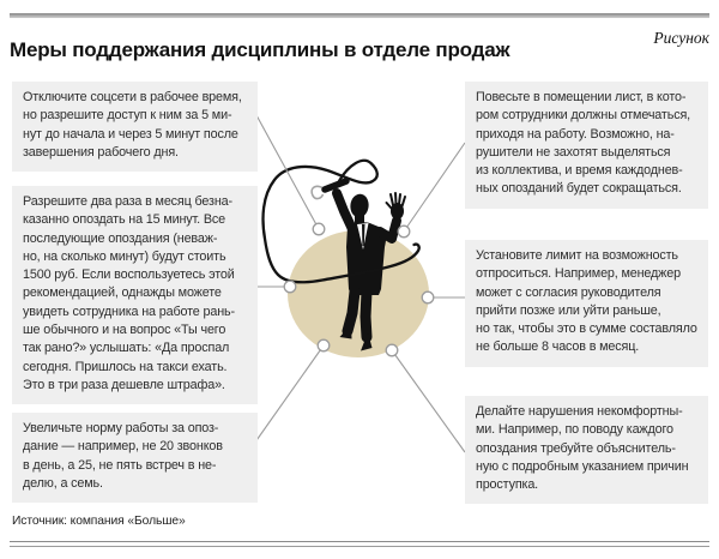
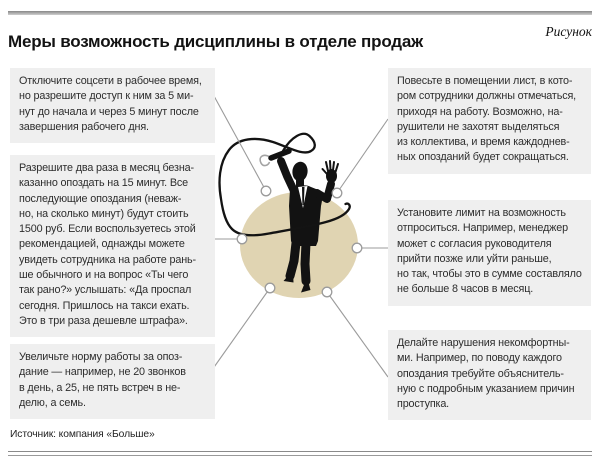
- Меры поддержания дисциплины в отделе продаж
+ Меры возможность дисциплины в отделе продаж
  Рисунок
  Отключите соцсети в рабочее время,
  но разрешите доступ к ним за 5 ми-
  нут до начала и через 5 минут после
  завершения рабочего дня.
  Разрешите два раза в месяц безна-
  казанно опоздать на 15 минут. Все
  последующие опоздания (неваж-
  но, на сколько минут) будут стоить
  1500 руб. Если воспользуетесь этой
  рекомендацией, однажды можете
  увидеть сотрудника на работе рань-
  ше обычного и на вопрос «Ты чего
  так рано?» услышать: «Да проспал
  сегодня. Пришлось на такси ехать.
  Это в три раза дешевле штрафа».
  Увеличьте норму работы за опоз-
  дание — например, не 20 звонков
  в день, а 25, не пять встреч в не-
  делю, а семь.
  Повесьте в помещении лист, в кото-
  ром сотрудники должны отмечаться,
  приходя на работу. Возможно, на-
  рушители не захотят выделяться
  из коллектива, и время каждоднев-
  ных опозданий будет сокращаться.
  Установите лимит на возможность
  отпроситься. Например, менеджер
  может с согласия руководителя
  прийти позже или уйти раньше,
  но так, чтобы это в сумме составляло
  не больше 8 часов в месяц.
  Делайте нарушения некомфортны-
  ми. Например, по поводу каждого
  опоздания требуйте объяснитель-
  ную с подробным указанием причин
  проступка.
  Источник: компания «Больше»
